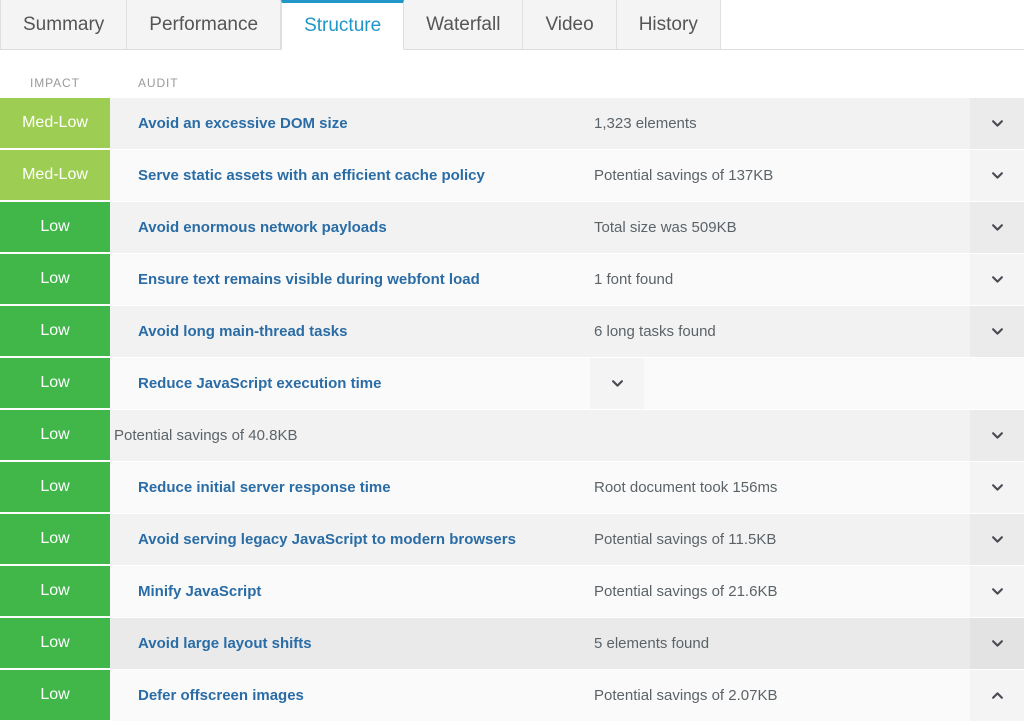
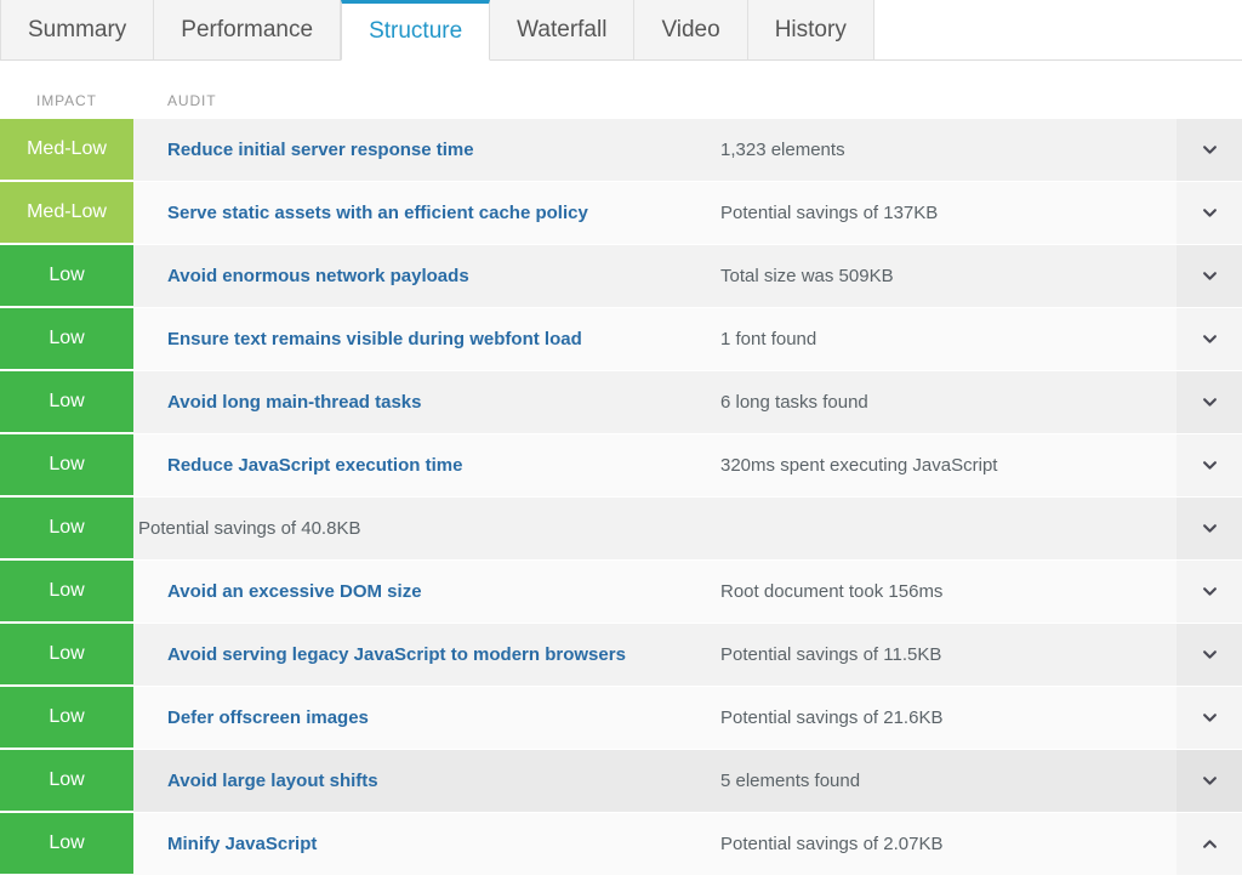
  Summary
  Performance
  Structure
  Waterfall
  Video
  History
  IMPACT
  AUDIT
  Med-Low
- Avoid an excessive DOM size
+ Reduce initial server response time
  1,323 elements
  Med-Low
  Serve static assets with an efficient cache policy
  Potential savings of 137KB
  Low
  Avoid enormous network payloads
  Total size was 509KB
  Low
  Ensure text remains visible during webfont load
  1 font found
  Low
  Avoid long main-thread tasks
  6 long tasks found
  Low
  Reduce JavaScript execution time
+ 320ms spent executing JavaScript
  Low
  Potential savings of 40.8KB
  Low
- Reduce initial server response time
+ Avoid an excessive DOM size
  Root document took 156ms
  Low
  Avoid serving legacy JavaScript to modern browsers
  Potential savings of 11.5KB
  Low
- Minify JavaScript
+ Defer offscreen images
  Potential savings of 21.6KB
  Low
  Avoid large layout shifts
  5 elements found
  Low
- Defer offscreen images
+ Minify JavaScript
  Potential savings of 2.07KB
